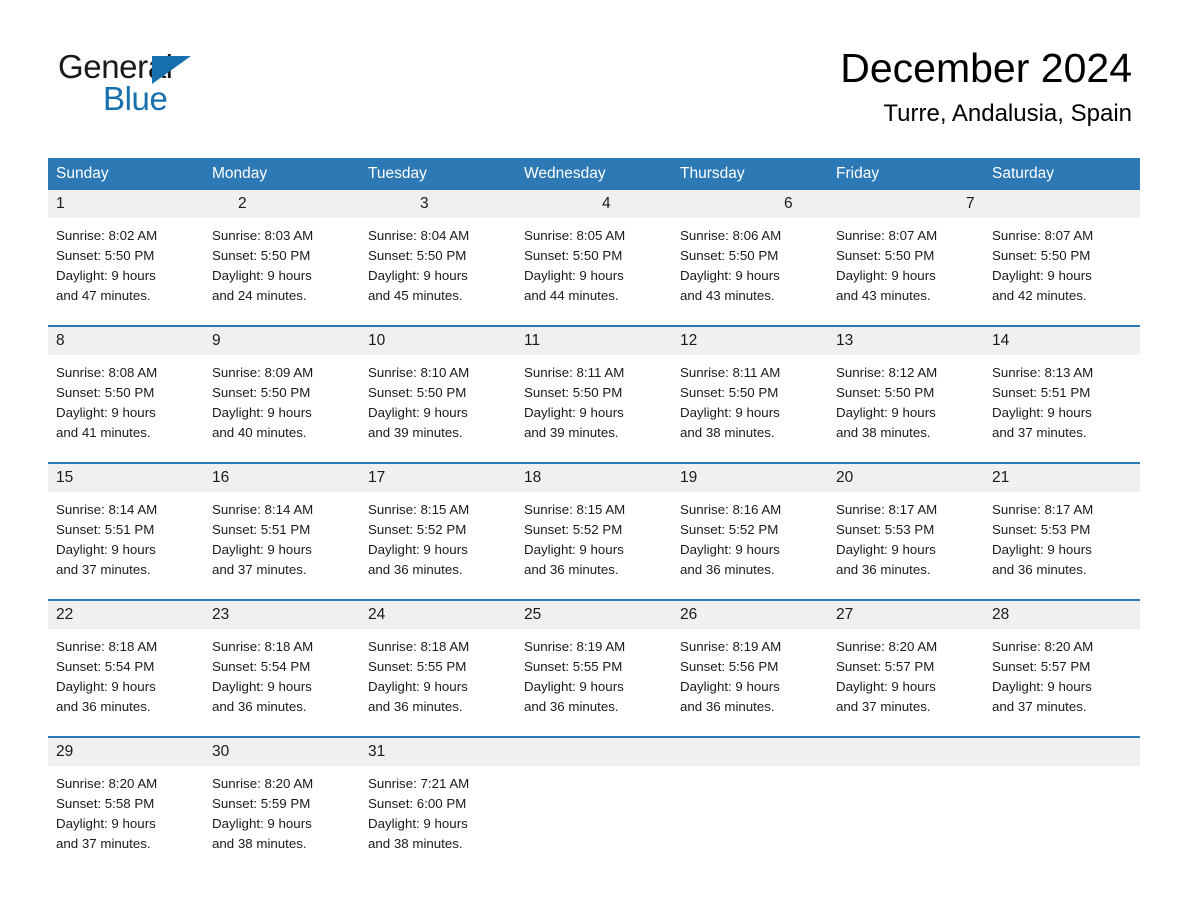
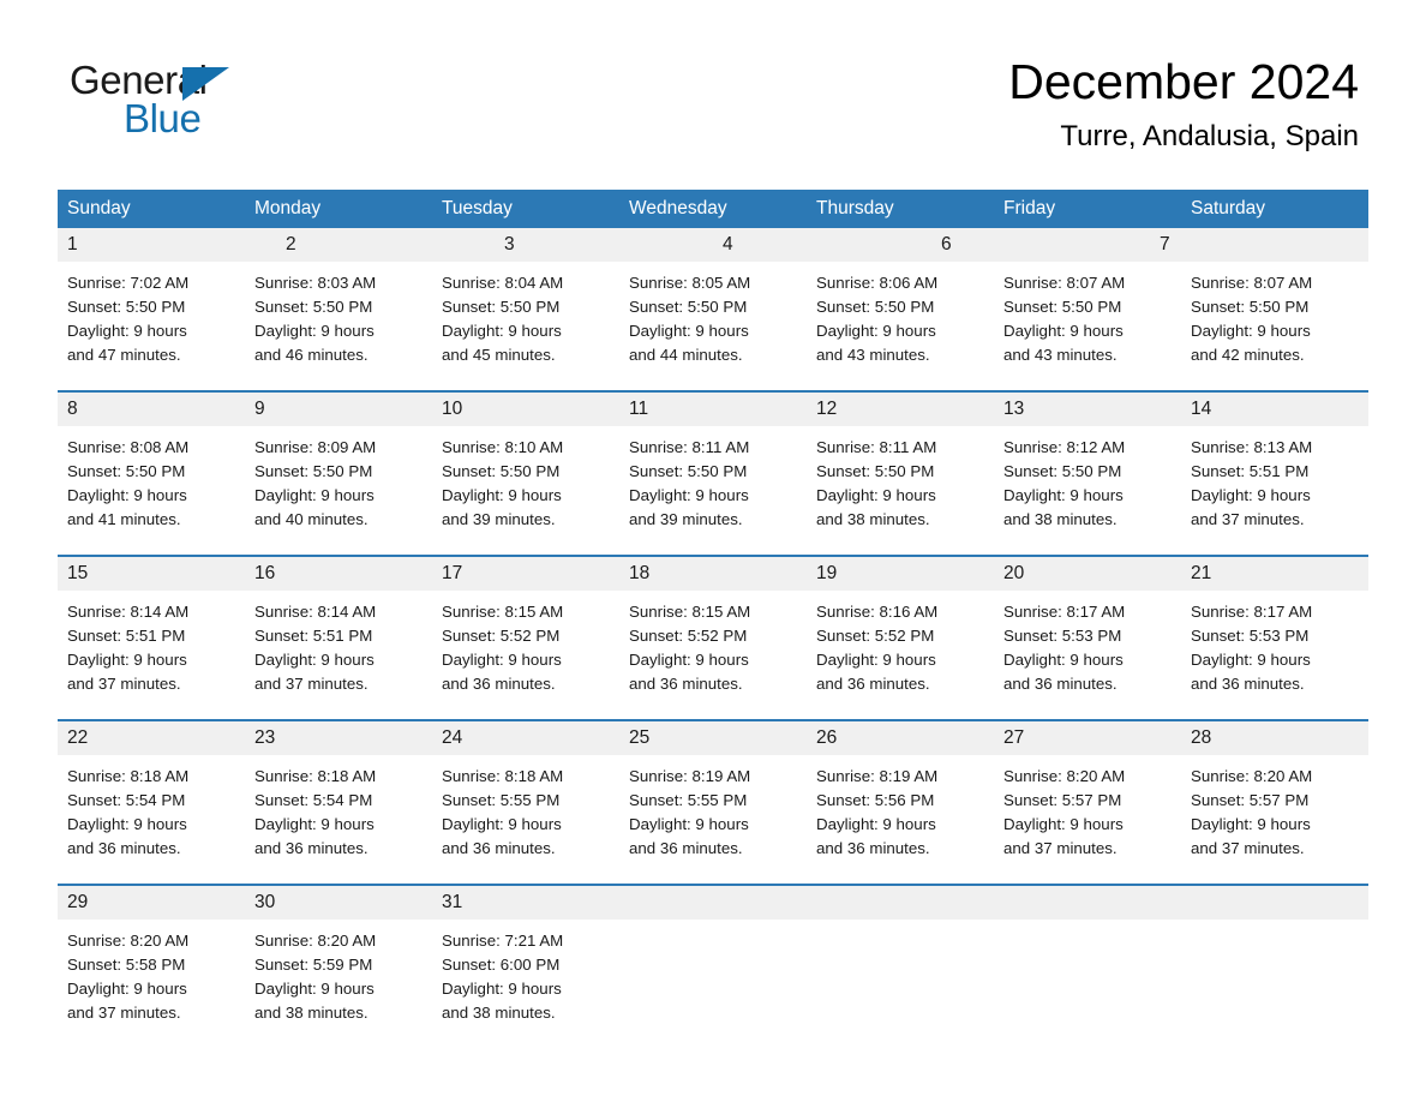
  General
  Blue
  December 2024
  Turre, Andalusia, Spain
  Sunday
  Monday
  Tuesday
  Wednesday
  Thursday
  Friday
  Saturday
  1
  2
  3
  4
  6
  7
- Sunrise: 8:02 AM
+ Sunrise: 7:02 AM
  Sunset: 5:50 PM
  Daylight: 9 hours
  and 47 minutes.
  Sunrise: 8:03 AM
  Sunset: 5:50 PM
  Daylight: 9 hours
- and 24 minutes.
+ and 46 minutes.
  Sunrise: 8:04 AM
  Sunset: 5:50 PM
  Daylight: 9 hours
  and 45 minutes.
  Sunrise: 8:05 AM
  Sunset: 5:50 PM
  Daylight: 9 hours
  and 44 minutes.
  Sunrise: 8:06 AM
  Sunset: 5:50 PM
  Daylight: 9 hours
  and 43 minutes.
  Sunrise: 8:07 AM
  Sunset: 5:50 PM
  Daylight: 9 hours
  and 43 minutes.
  Sunrise: 8:07 AM
  Sunset: 5:50 PM
  Daylight: 9 hours
  and 42 minutes.
  8
  9
  10
  11
  12
  13
  14
  Sunrise: 8:08 AM
  Sunset: 5:50 PM
  Daylight: 9 hours
  and 41 minutes.
  Sunrise: 8:09 AM
  Sunset: 5:50 PM
  Daylight: 9 hours
  and 40 minutes.
  Sunrise: 8:10 AM
  Sunset: 5:50 PM
  Daylight: 9 hours
  and 39 minutes.
  Sunrise: 8:11 AM
  Sunset: 5:50 PM
  Daylight: 9 hours
  and 39 minutes.
  Sunrise: 8:11 AM
  Sunset: 5:50 PM
  Daylight: 9 hours
  and 38 minutes.
  Sunrise: 8:12 AM
  Sunset: 5:50 PM
  Daylight: 9 hours
  and 38 minutes.
  Sunrise: 8:13 AM
  Sunset: 5:51 PM
  Daylight: 9 hours
  and 37 minutes.
  15
  16
  17
  18
  19
  20
  21
  Sunrise: 8:14 AM
  Sunset: 5:51 PM
  Daylight: 9 hours
  and 37 minutes.
  Sunrise: 8:14 AM
  Sunset: 5:51 PM
  Daylight: 9 hours
  and 37 minutes.
  Sunrise: 8:15 AM
  Sunset: 5:52 PM
  Daylight: 9 hours
  and 36 minutes.
  Sunrise: 8:15 AM
  Sunset: 5:52 PM
  Daylight: 9 hours
  and 36 minutes.
  Sunrise: 8:16 AM
  Sunset: 5:52 PM
  Daylight: 9 hours
  and 36 minutes.
  Sunrise: 8:17 AM
  Sunset: 5:53 PM
  Daylight: 9 hours
  and 36 minutes.
  Sunrise: 8:17 AM
  Sunset: 5:53 PM
  Daylight: 9 hours
  and 36 minutes.
  22
  23
  24
  25
  26
  27
  28
  Sunrise: 8:18 AM
  Sunset: 5:54 PM
  Daylight: 9 hours
  and 36 minutes.
  Sunrise: 8:18 AM
  Sunset: 5:54 PM
  Daylight: 9 hours
  and 36 minutes.
  Sunrise: 8:18 AM
  Sunset: 5:55 PM
  Daylight: 9 hours
  and 36 minutes.
  Sunrise: 8:19 AM
  Sunset: 5:55 PM
  Daylight: 9 hours
  and 36 minutes.
  Sunrise: 8:19 AM
  Sunset: 5:56 PM
  Daylight: 9 hours
  and 36 minutes.
  Sunrise: 8:20 AM
  Sunset: 5:57 PM
  Daylight: 9 hours
  and 37 minutes.
  Sunrise: 8:20 AM
  Sunset: 5:57 PM
  Daylight: 9 hours
  and 37 minutes.
  29
  30
  31
  Sunrise: 8:20 AM
  Sunset: 5:58 PM
  Daylight: 9 hours
  and 37 minutes.
  Sunrise: 8:20 AM
  Sunset: 5:59 PM
  Daylight: 9 hours
  and 38 minutes.
  Sunrise: 7:21 AM
  Sunset: 6:00 PM
  Daylight: 9 hours
  and 38 minutes.
